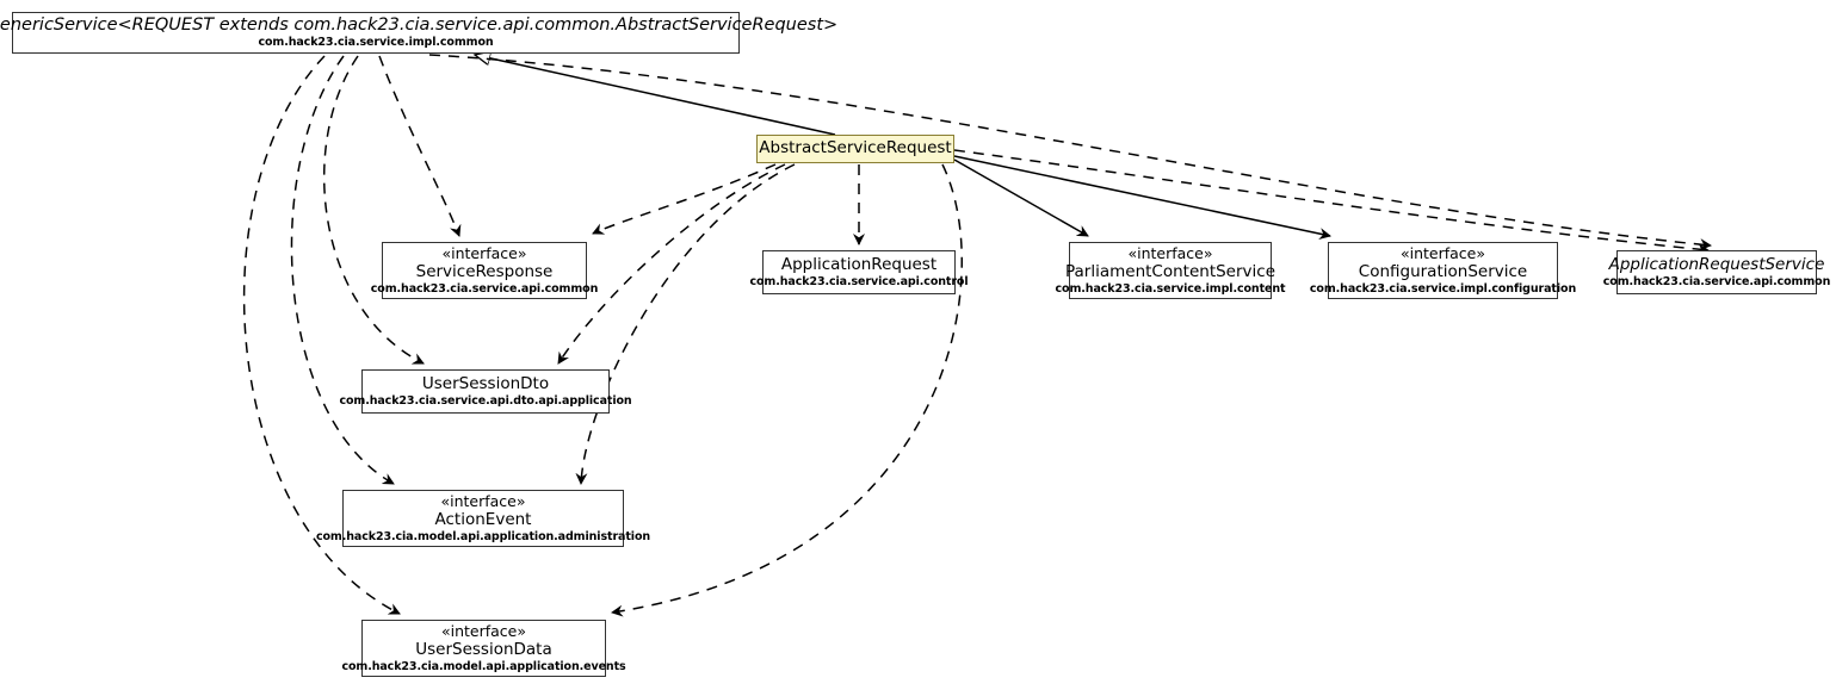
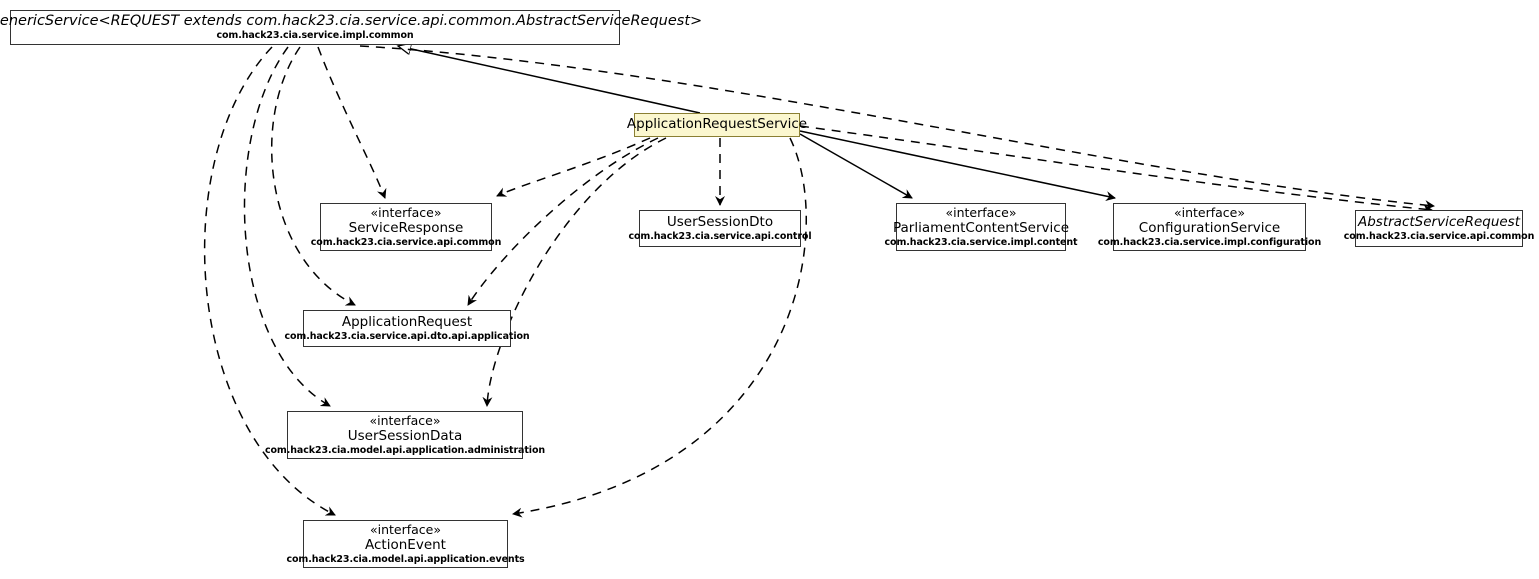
  enericService<REQUEST extends com.hack23.cia.service.api.common.AbstractServiceRequest>
  com.hack23.cia.service.impl.common
- AbstractServiceRequest
+ ApplicationRequestService
  «interface»
  ServiceResponse
  com.hack23.cia.service.api.common
- ApplicationRequest
+ UserSessionDto
  com.hack23.cia.service.api.control
  «interface»
  ParliamentContentService
  com.hack23.cia.service.impl.content
  «interface»
  ConfigurationService
  com.hack23.cia.service.impl.configuration
- ApplicationRequestService
+ AbstractServiceRequest
  com.hack23.cia.service.api.common
- UserSessionDto
+ ApplicationRequest
  com.hack23.cia.service.api.dto.api.application
  «interface»
- ActionEvent
+ UserSessionData
  com.hack23.cia.model.api.application.administration
  «interface»
- UserSessionData
+ ActionEvent
  com.hack23.cia.model.api.application.events
